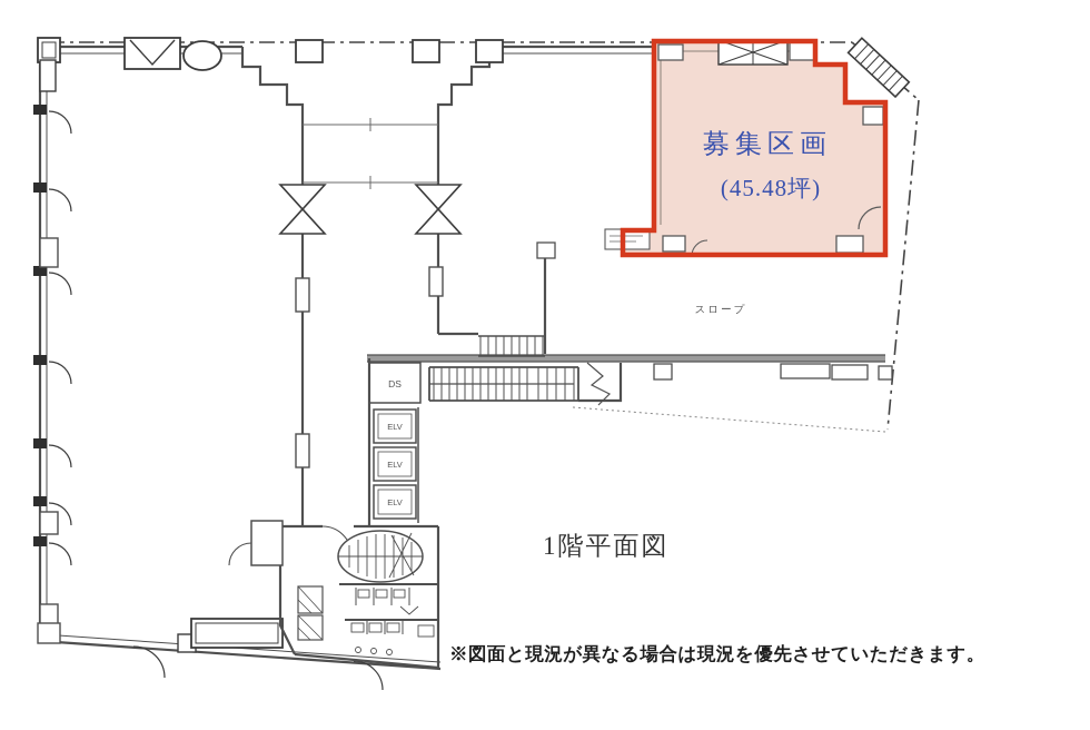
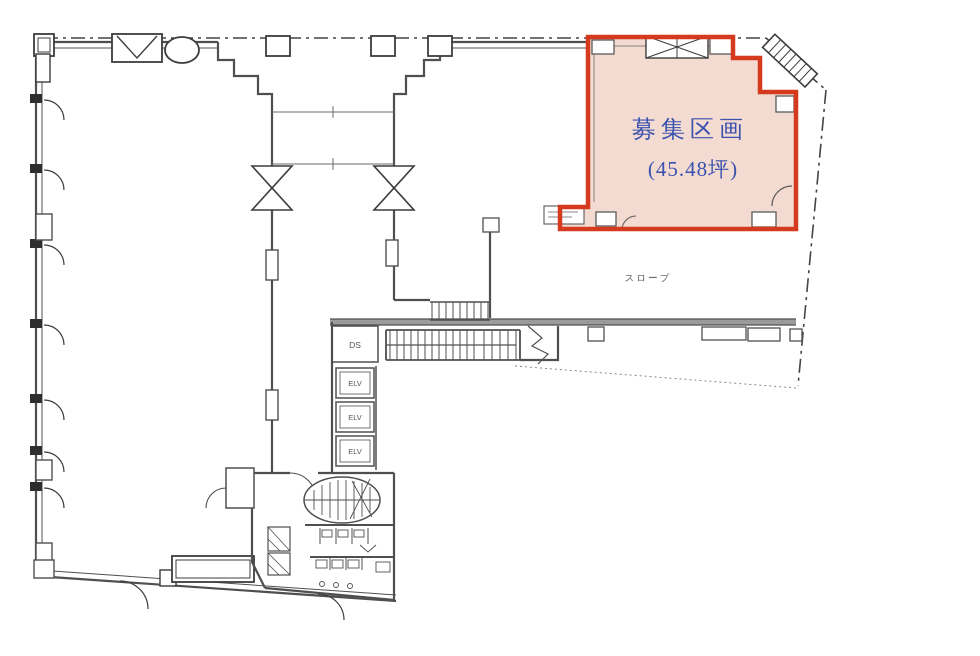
  募集区画
  (45.48坪)
  スロープ
  DS
  ELV
  ELV
  ELV
- 1階平面図
- ※図面と現況が異なる場合は現況を優先させていただきます。
